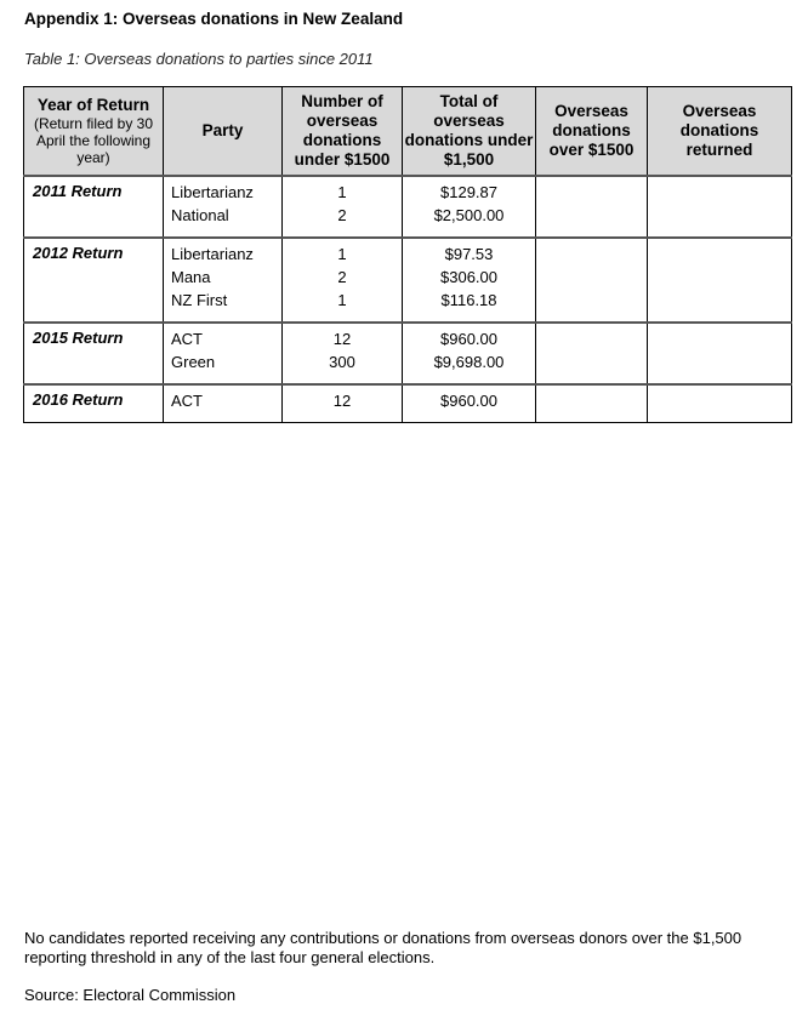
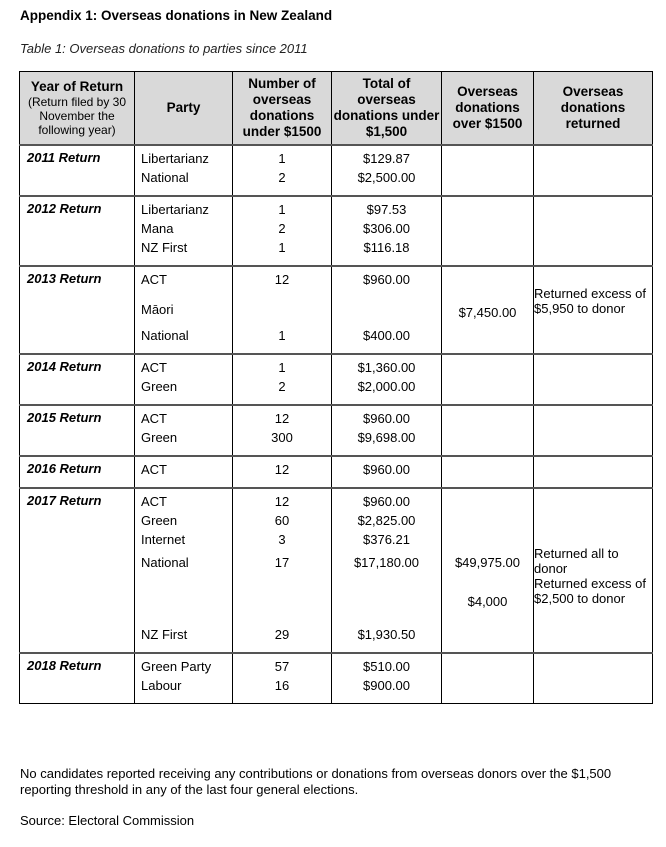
  Appendix 1: Overseas donations in New Zealand
  Table 1: Overseas donations to parties since 2011
- Year of Return (Return filed by 30 April the following year)	Party	Number of overseas donations under $1500	Total of overseas donations under $1,500	Overseas donations over $1500	Overseas donations returned
+ Year of Return (Return filed by 30 November the following year)	Party	Number of overseas donations under $1500	Total of overseas donations under $1,500	Overseas donations over $1500	Overseas donations returned
  2011 Return	LibertarianzNational	12	$129.87$2,500.00
  2012 Return	LibertarianzManaNZ First	121	$97.53$306.00$116.18
+ 2013 Return	ACTMāoriNational	121	$960.00$400.00	$7,450.00	Returned excess of $5,950 to donor
+ 2014 Return	ACTGreen	12	$1,360.00$2,000.00
  2015 Return	ACTGreen	12300	$960.00$9,698.00
  2016 Return	ACT	12	$960.00
+ 2017 Return	ACTGreenInternetNationalNZ First	126031729	$960.00$2,825.00$376.21$17,180.00$1,930.50	$49,975.00$4,000	Returned all to donorReturned excess of $2,500 to donor
+ 2018 Return	Green PartyLabour	5716	$510.00$900.00
  No candidates reported receiving any contributions or donations from overseas donors over the $1,500 reporting threshold in any of the last four general elections.
  Source: Electoral Commission
